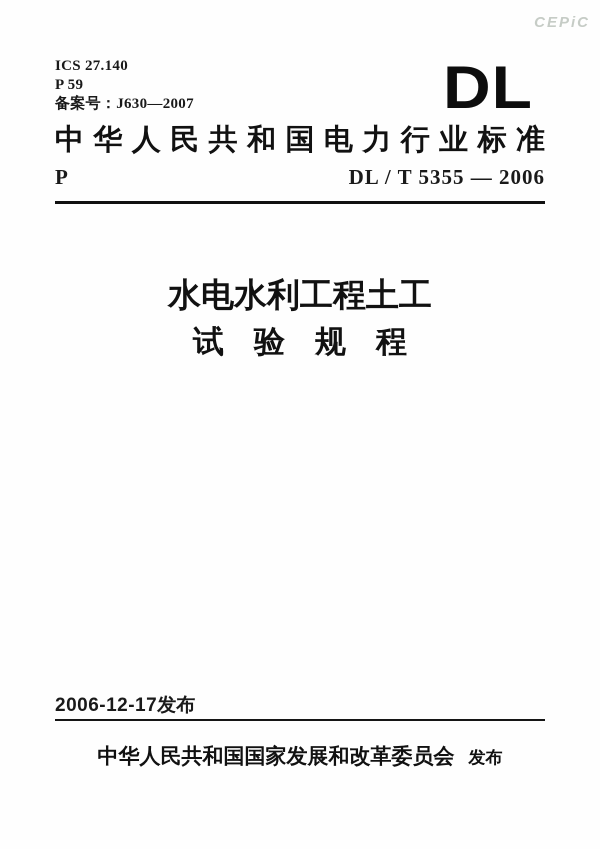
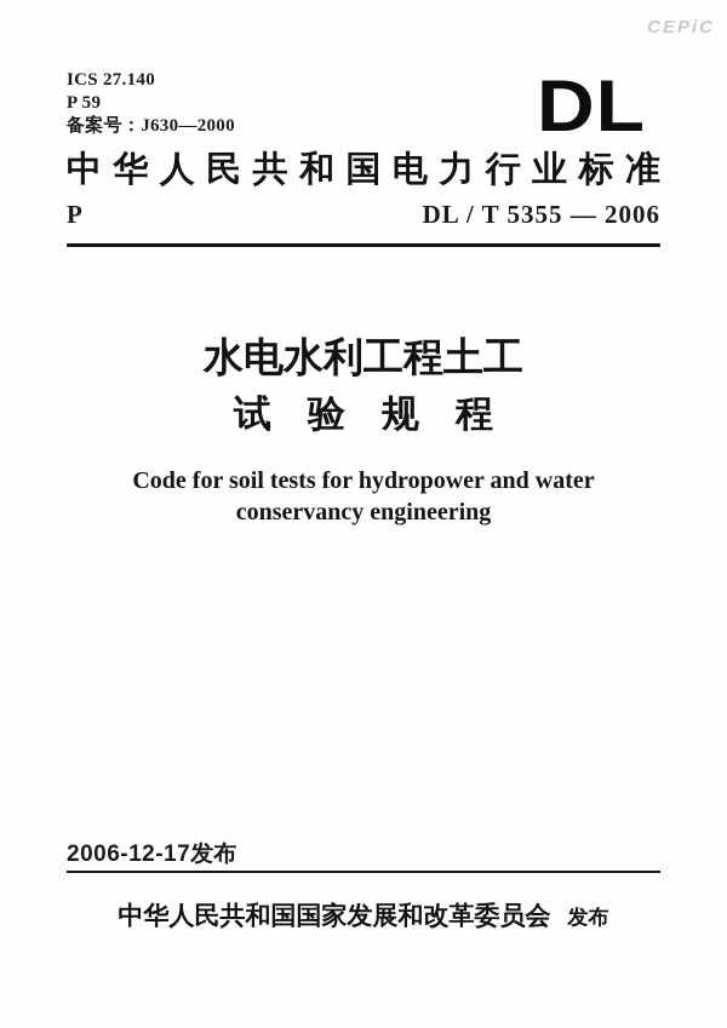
  CEPiC
  ICS 27.140
  P 59
- 备案号：J630—2007
+ 备案号：J630—2000
  DL
  中华人民共和国电力行业标准
  P
  DL / T 5355 — 2006
  水电水利工程土工
  试验规程
+ Code for soil tests for hydropower and water
+ conservancy engineering
  2006-12-17发布
  中华人民共和国国家发展和改革委员会 发布
